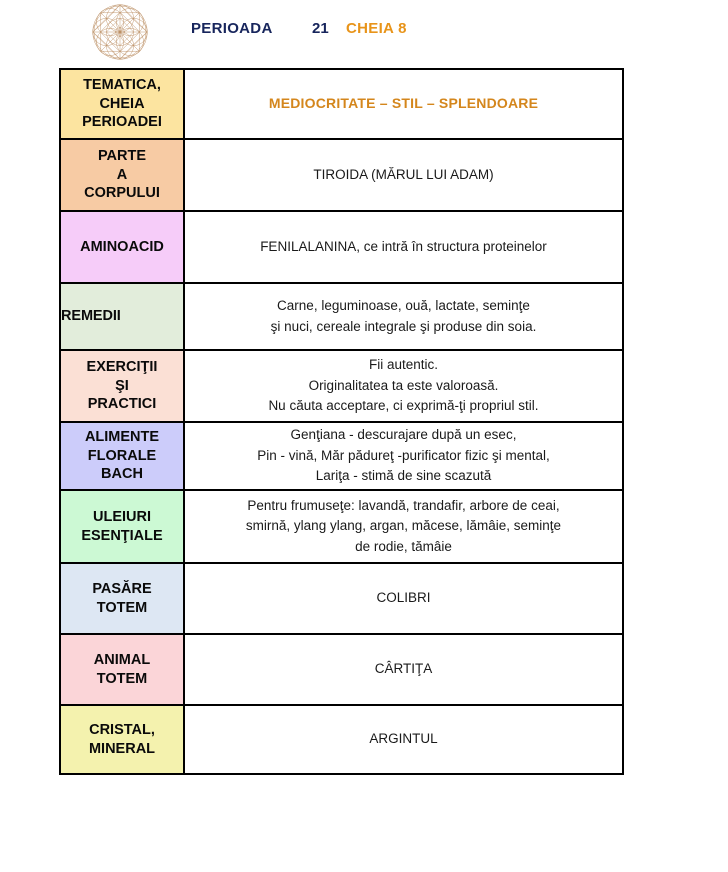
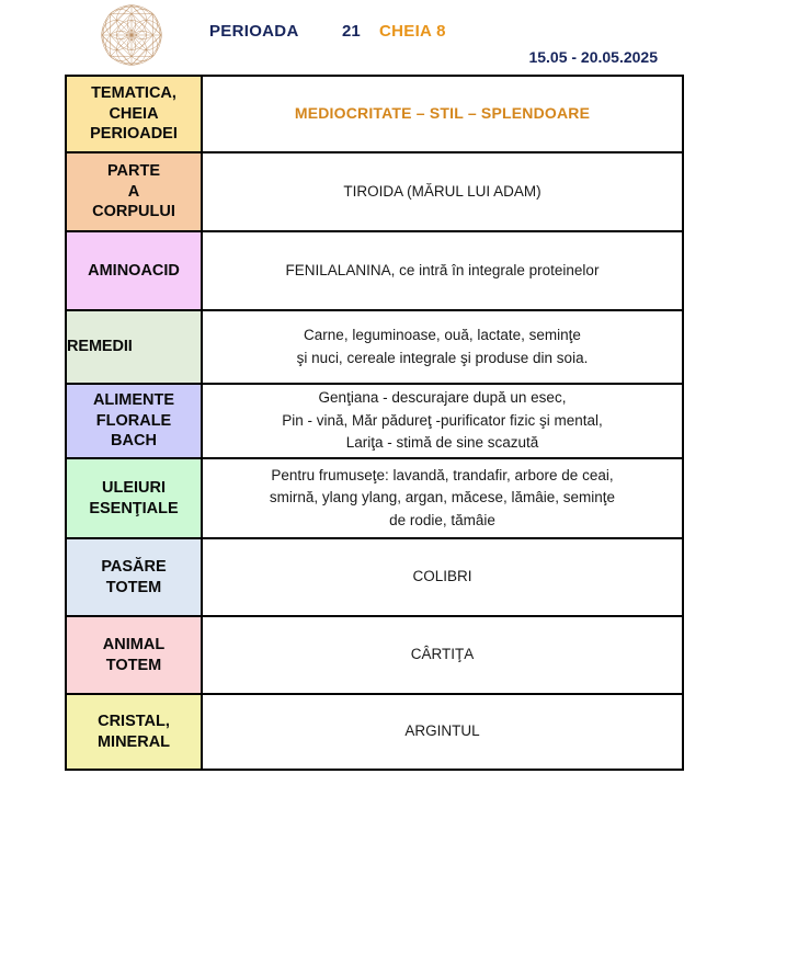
  PERIOADA
  21
  CHEIA 8
+ 15.05 - 20.05.2025
  TEMATICA,CHEIAPERIOADEI	MEDIOCRITATE – STIL – SPLENDOARE
  PARTEACORPULUI	TIROIDA (MĂRUL LUI ADAM)
- AMINOACID	FENILALANINA, ce intră în structura proteinelor
+ AMINOACID	FENILALANINA, ce intră în integrale proteinelor
  REMEDII	Carne, leguminoase, ouă, lactate, seminţeşi nuci, cereale integrale şi produse din soia.
- EXERCIŢIIŞIPRACTICI	Fii autentic.Originalitatea ta este valoroasă.Nu căuta acceptare, ci exprimă-ţi propriul stil.
  ALIMENTEFLORALEBACH	Genţiana - descurajare după un esec,Pin - vină, Măr pădureţ -purificator fizic şi mental,Lariţa - stimă de sine scazută
  ULEIURIESENŢIALE	Pentru frumuseţe: lavandă, trandafir, arbore de ceai,smirnă, ylang ylang, argan, măcese, lămâie, seminţede rodie, tămâie
  PASĂRETOTEM	COLIBRI
  ANIMALTOTEM	CÂRTIŢA
  CRISTAL,MINERAL	ARGINTUL
